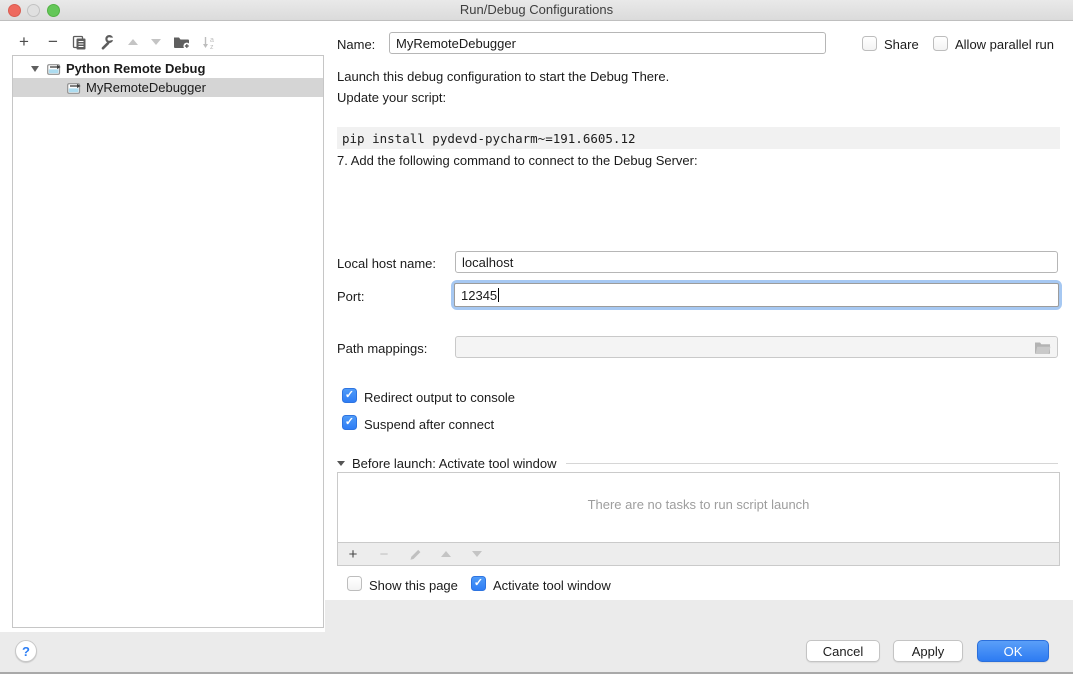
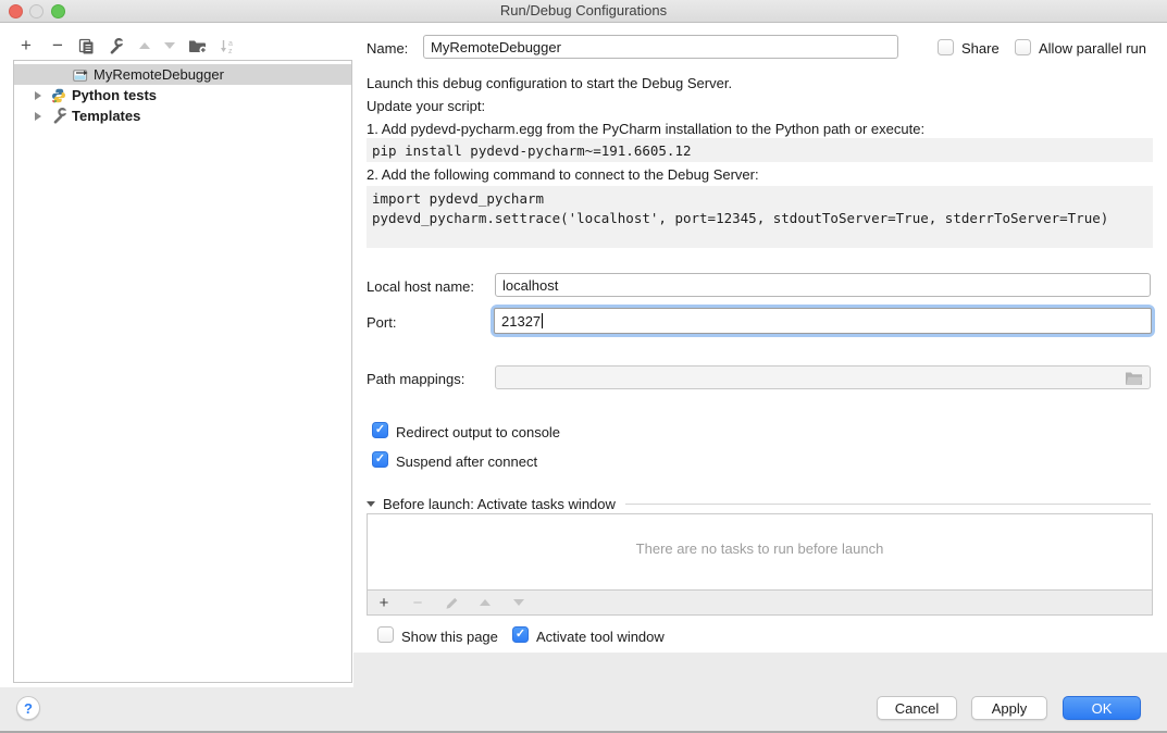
  Run/Debug Configurations
  +
  −
- Python Remote Debug
  MyRemoteDebugger
+ Python tests
+ Templates
  Name:
  MyRemoteDebugger
  Share
  Allow parallel run
- Launch this debug configuration to start the Debug There.
+ Launch this debug configuration to start the Debug Server.
  Update your script:
+ 1. Add pydevd-pycharm.egg from the PyCharm installation to the Python path or execute:
  pip install pydevd-pycharm~=191.6605.12
- 7. Add the following command to connect to the Debug Server:
+ 2. Add the following command to connect to the Debug Server:
+ import pydevd_pycharm
+ pydevd_pycharm.settrace('localhost', port=12345, stdoutToServer=True, stderrToServer=True)
  Local host name:
  localhost
  Port:
- 12345
+ 21327
  Path mappings:
  ✓
  Redirect output to console
  ✓
  Suspend after connect
- Before launch: Activate tool window
+ Before launch: Activate tasks window
- There are no tasks to run script launch
+ There are no tasks to run before launch
  +
  −
  Show this page
  ✓
  Activate tool window
  ?
  Cancel
  Apply
  OK
